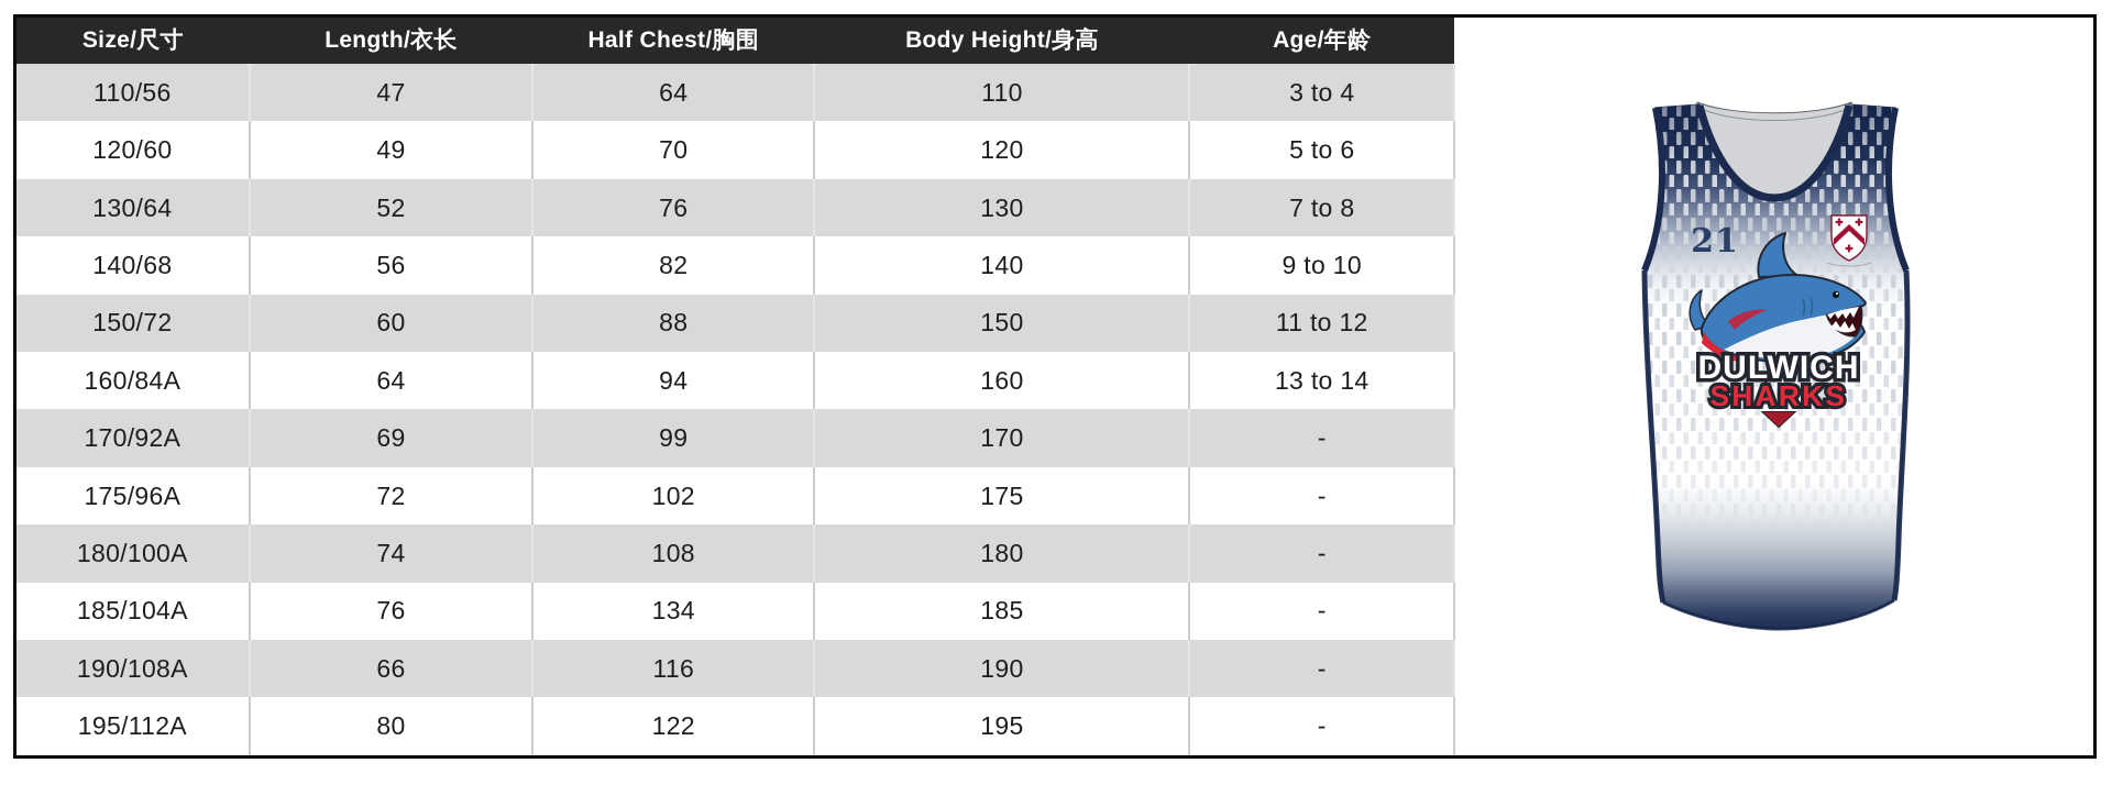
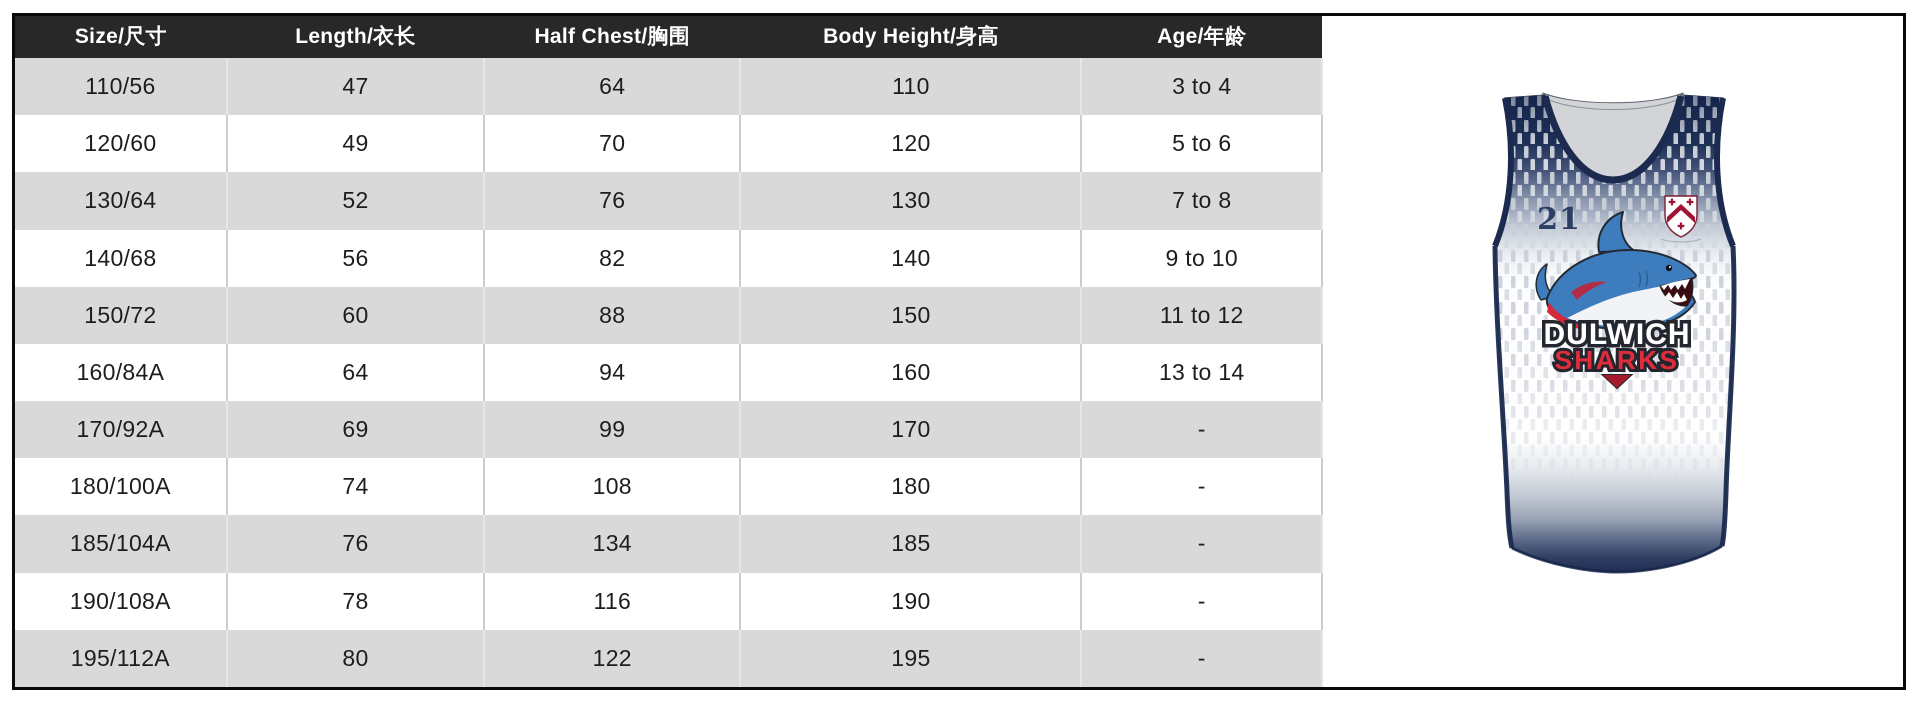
  Size/尺寸	Length/衣长	Half Chest/胸围	Body Height/身高	Age/年龄
  110/56	47	64	110	3 to 4
  120/60	49	70	120	5 to 6
  130/64	52	76	130	7 to 8
  140/68	56	82	140	9 to 10
  150/72	60	88	150	11 to 12
  160/84A	64	94	160	13 to 14
  170/92A	69	99	170	-
- 175/96A	72	102	175	-
  180/100A	74	108	180	-
  185/104A	76	134	185	-
- 190/108A	66	116	190	-
+ 190/108A	78	116	190	-
  195/112A	80	122	195	-
  21
  DULWICH
  SHARKS
